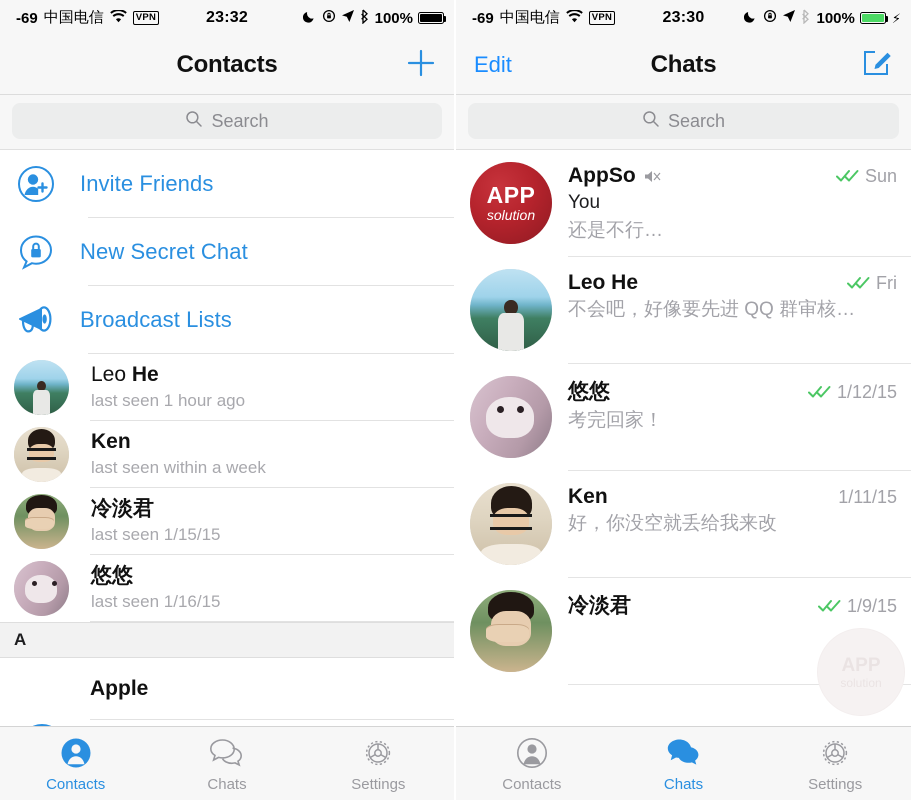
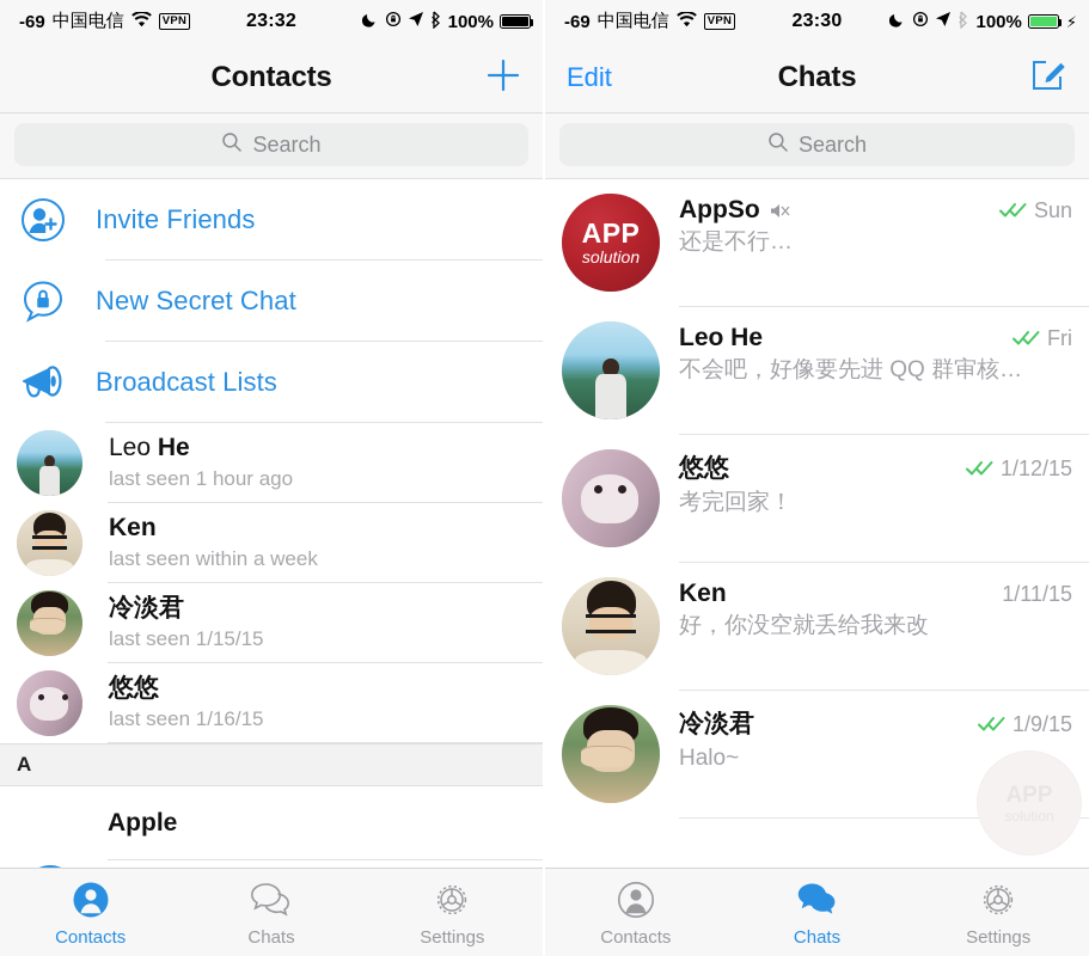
  -69
  中国电信
  VPN
  23:32
  100%
  Contacts
  Search
  Invite Friends
  New Secret Chat
  Broadcast Lists
  Leo He
  last seen 1 hour ago
  Ken
  last seen within a week
  冷淡君
  last seen 1/15/15
  悠悠
  last seen 1/16/15
  A
  Apple
  Contacts
  Chats
  Settings
  -69
  中国电信
  VPN
  23:30
  100%
  ⚡
  Edit
  Chats
  Search
  APP
  solution
  AppSo
  Sun
- You
  还是不行…
  Leo He
  Fri
  不会吧，好像要先进 QQ 群审核…
  悠悠
  1/12/15
  考完回家！
  Ken
  1/11/15
  好，你没空就丢给我来改
  冷淡君
  1/9/15
+ Halo~
  Contacts
  Chats
  Settings
